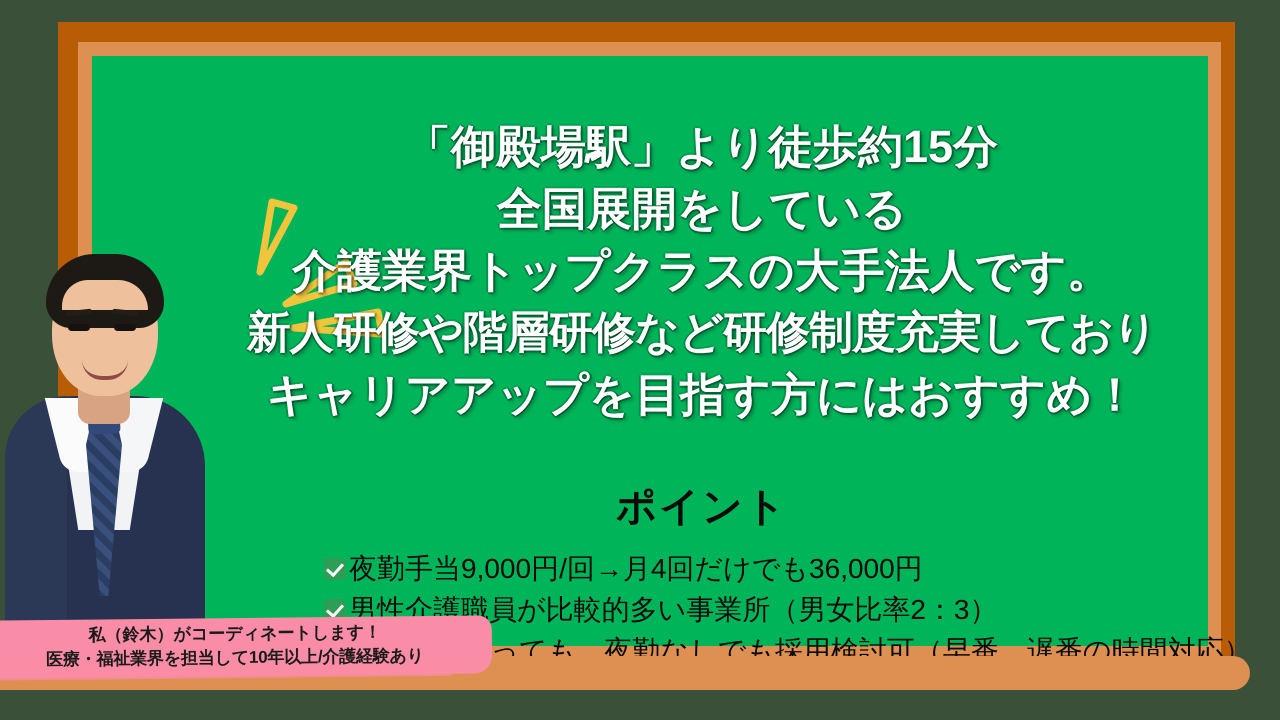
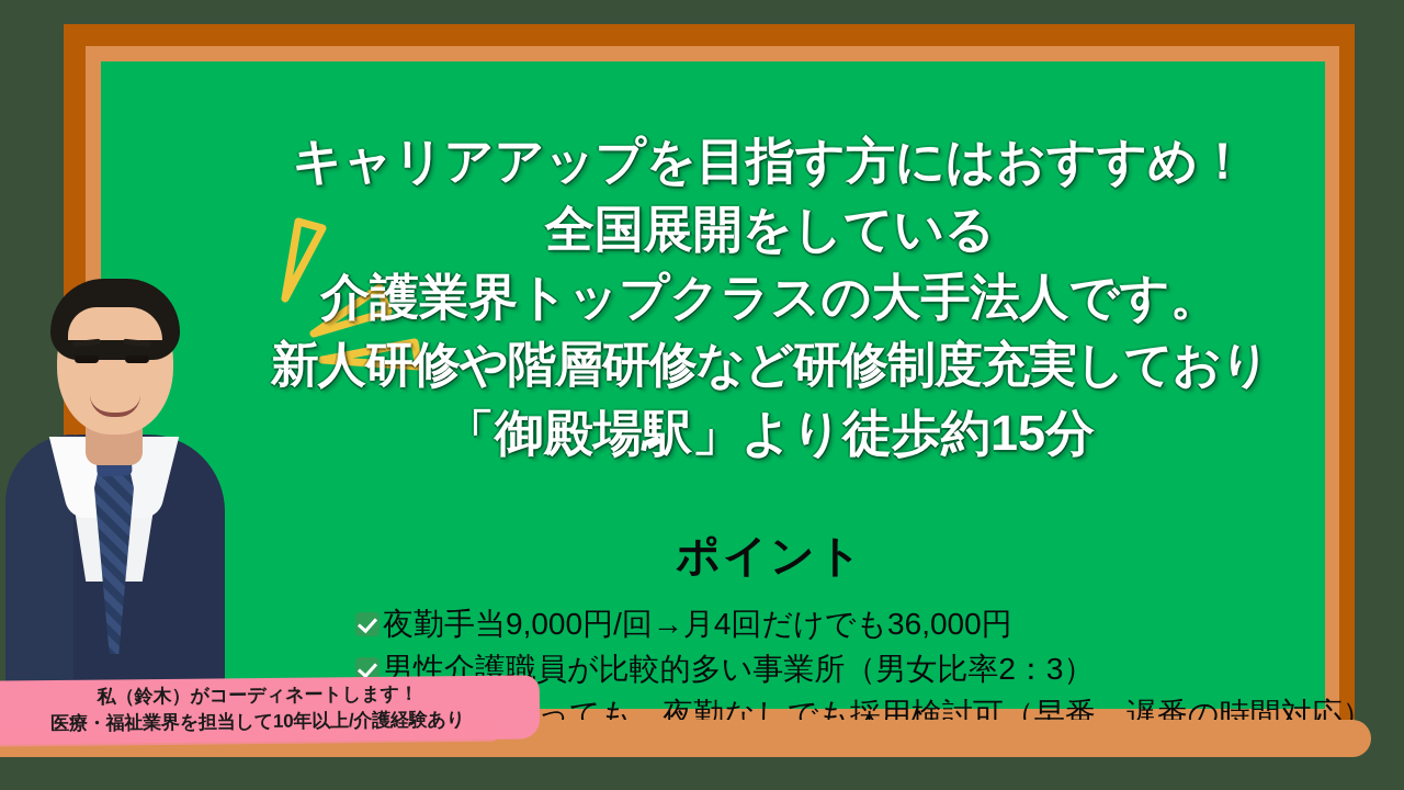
- 「御殿場駅」より徒歩約15分
+ キャリアアップを目指す方にはおすすめ！
  全国展開をしている
  介護業界トップクラスの大手法人です。
  新人研修や階層研修など研修制度充実しており
- キャリアアップを目指す方にはおすすめ！
+ 「御殿場駅」より徒歩約15分
  ポイント
  夜勤手当9,000円/回→月4回だけでも36,000円
  男性介護職員が比較的多い事業所（男女比率2：3）
  っても、夜勤なしでも採用検討可（早番、遅番の時間対応）
  私（鈴木）がコーディネートします！
  医療・福祉業界を担当して10年以上/介護経験あり
